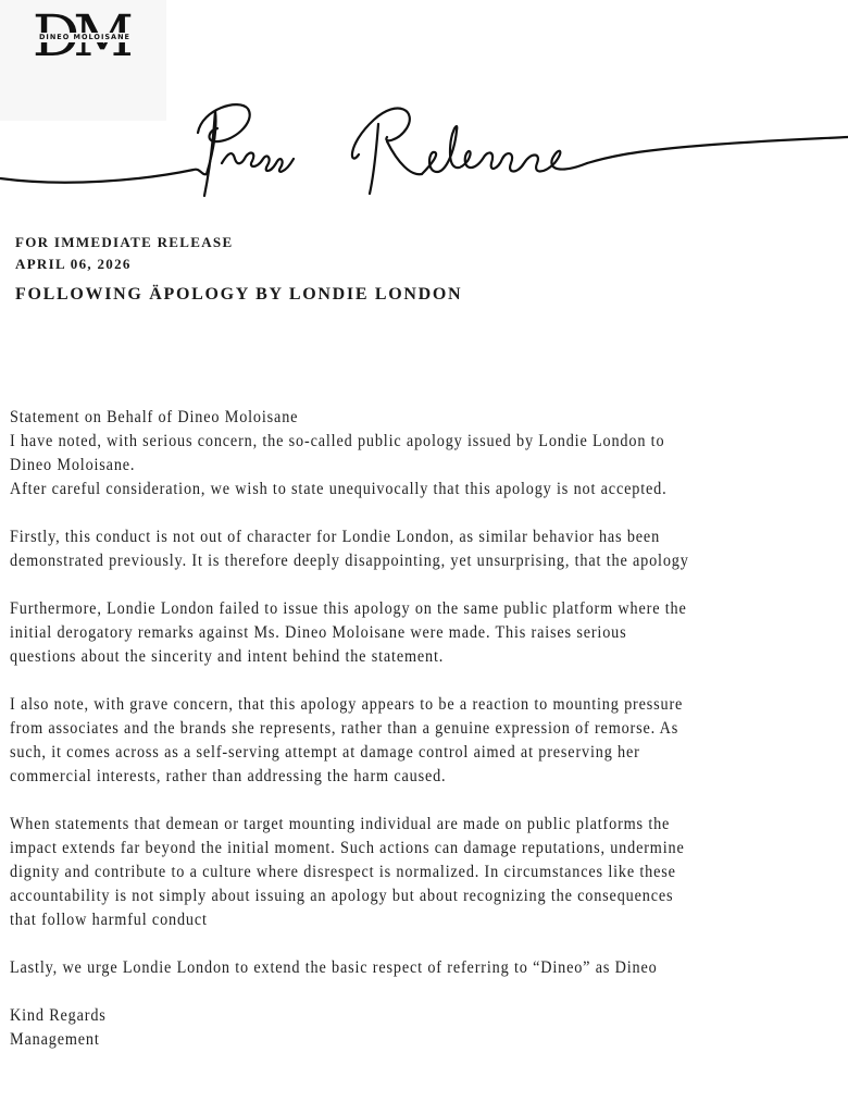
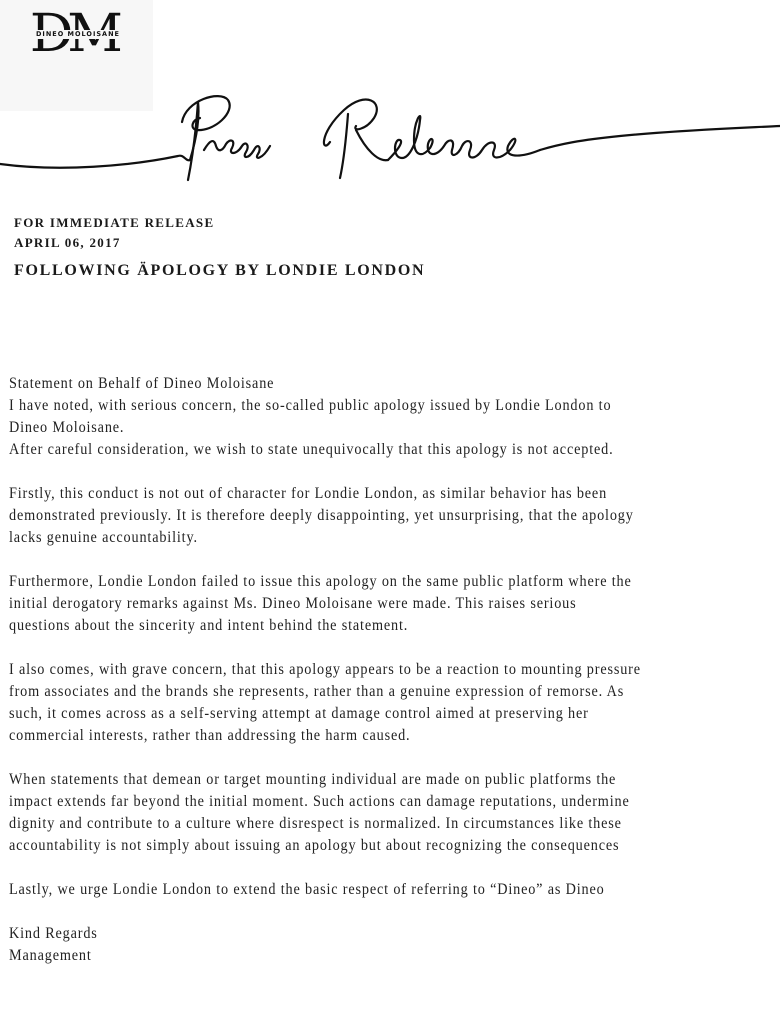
  DINEO MOLOISANE
  FOR IMMEDIATE RELEASE
- APRIL 06, 2026
+ APRIL 06, 2017
  FOLLOWING ÄPOLOGY BY LONDIE LONDON
  Statement on Behalf of Dineo Moloisane
  I have noted, with serious concern, the so-called public apology issued by Londie London to
  Dineo Moloisane.
  After careful consideration, we wish to state unequivocally that this apology is not accepted.
  Firstly, this conduct is not out of character for Londie London, as similar behavior has been
  demonstrated previously. It is therefore deeply disappointing, yet unsurprising, that the apology
+ lacks genuine accountability.
  Furthermore, Londie London failed to issue this apology on the same public platform where the
  initial derogatory remarks against Ms. Dineo Moloisane were made. This raises serious
  questions about the sincerity and intent behind the statement.
- I also note, with grave concern, that this apology appears to be a reaction to mounting pressure
+ I also comes, with grave concern, that this apology appears to be a reaction to mounting pressure
  from associates and the brands she represents, rather than a genuine expression of remorse. As
  such, it comes across as a self-serving attempt at damage control aimed at preserving her
  commercial interests, rather than addressing the harm caused.
  When statements that demean or target mounting individual are made on public platforms the
  impact extends far beyond the initial moment. Such actions can damage reputations, undermine
  dignity and contribute to a culture where disrespect is normalized. In circumstances like these
  accountability is not simply about issuing an apology but about recognizing the consequences
- that follow harmful conduct
  Lastly, we urge Londie London to extend the basic respect of referring to “Dineo” as Dineo
  Kind Regards
  Management
